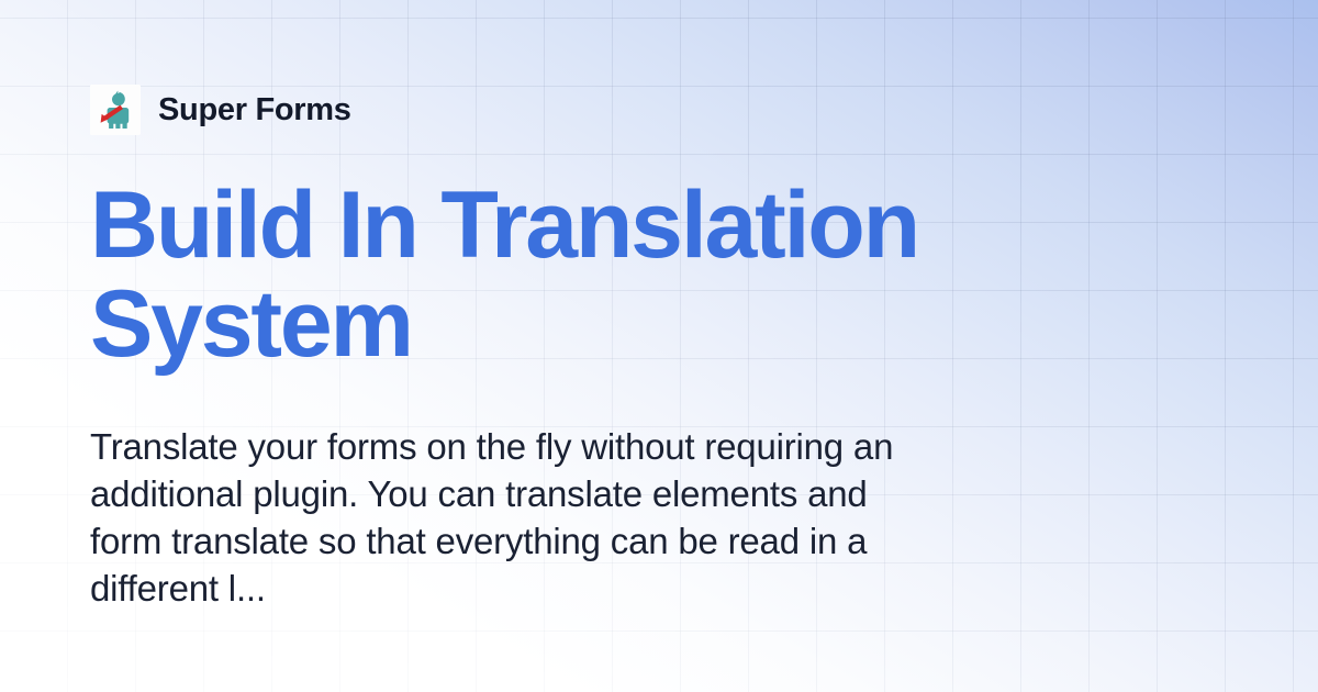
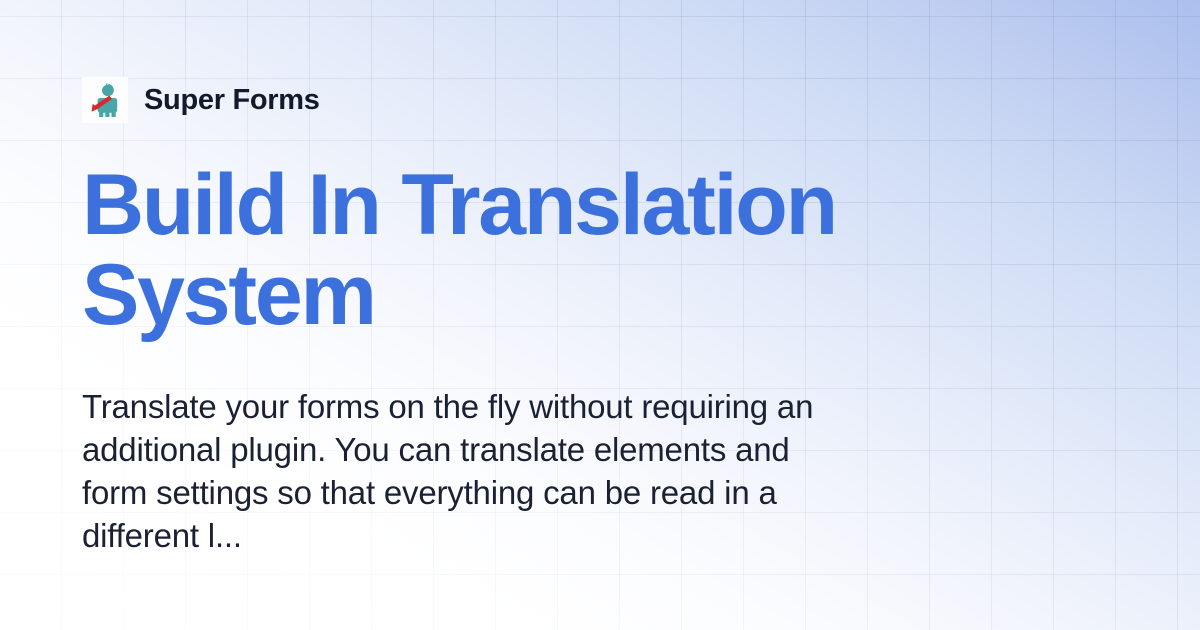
  Super Forms
  Build In Translation System
- Translate your forms on the fly without requiring an additional plugin. You can translate elements and form translate so that everything can be read in a different l...
+ Translate your forms on the fly without requiring an additional plugin. You can translate elements and form settings so that everything can be read in a different l...
